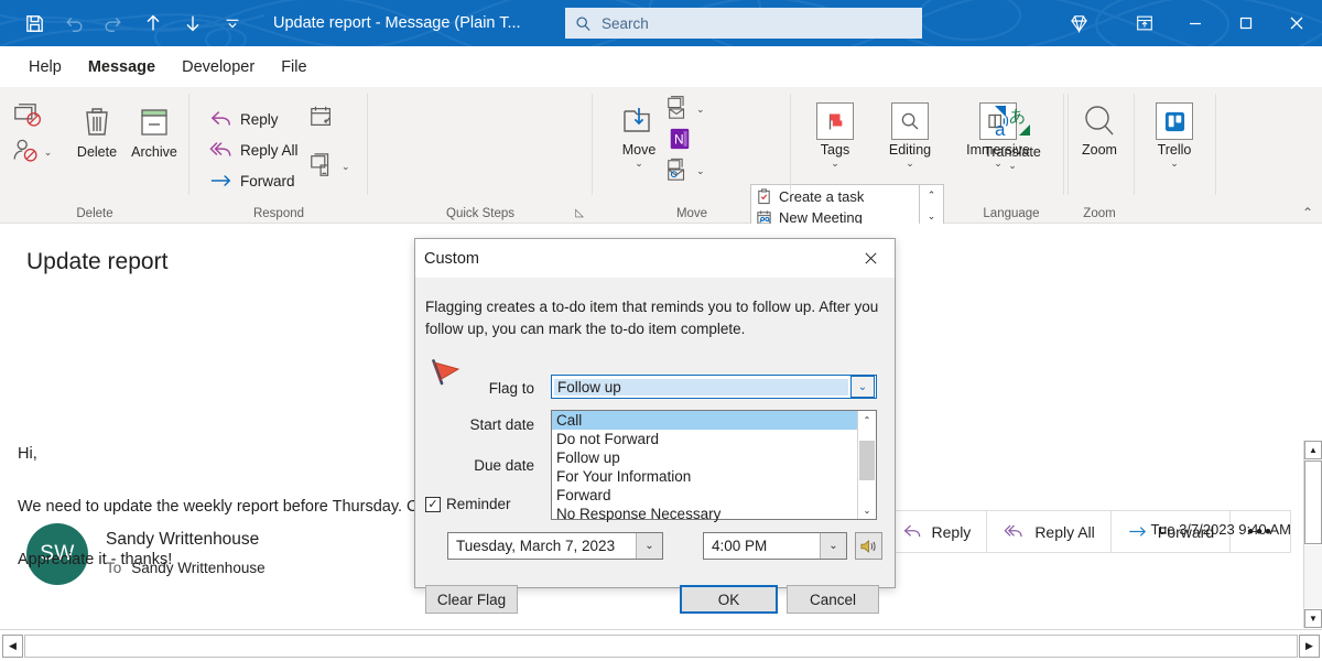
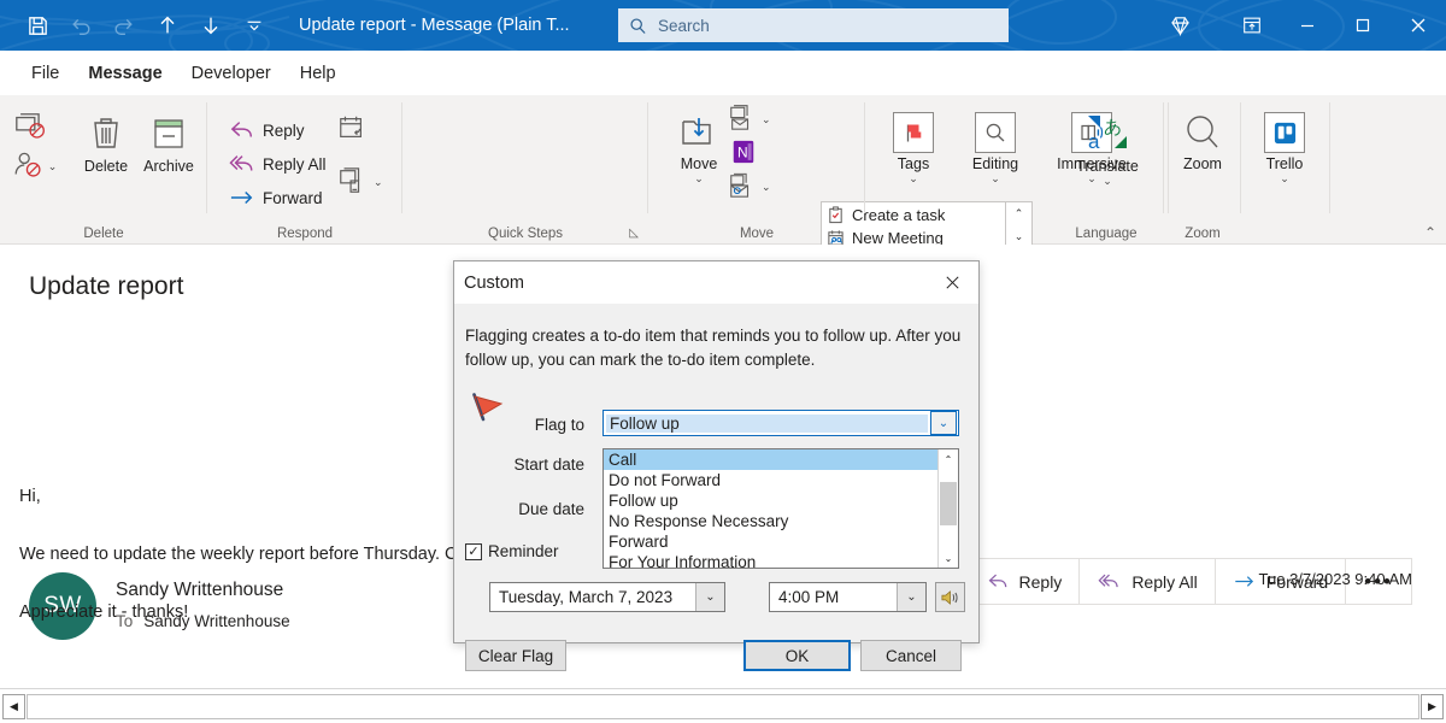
  Update report - Message (Plain T...
  Search
- Help
+ File
  Message
  Developer
- File
+ Help
  ⌄
  Delete
  Archive
  Delete
  Reply
  Reply All
  Forward
  ⌄
  Respond
  Create a task
  New Meeting
  ⌃
  ⌄
  Quick Steps
  ◺
  Move
  ⌄
  ⌄
  N
  ⌄
  Move
  Tags
  ⌄
  Editing
  ⌄
  Immersive
  ⌄
  a
  あ
  Translate
  ⌄
  Language
  Zoom
  Zoom
  Trello
  ⌄
  ⌃
  Update report
  SW
  Sandy Writtenhouse
  To
  Sandy Writtenhouse
  Reply
  Reply All
  Forward
  •••
  Tue 3/7/2023 9:40 AM
  Hi,
  Appreciate it - thanks!
- ▲
- ▼
  ◀
  ▶
  Custom
  Flagging creates a to-do item that reminds you to follow up. After you follow up, you can mark the to-do item complete.
  Flag to
  Follow up
  ⌄
  Start date
  Due date
  Call
  Do not Forward
  Follow up
- For Your Information
+ No Response Necessary
  Forward
- No Response Necessary
+ For Your Information
  ⌃
  ⌄
  ✓
  Reminder
  Tuesday, March 7, 2023
  ⌄
  4:00 PM
  ⌄
  Clear Flag
  OK
  Cancel
